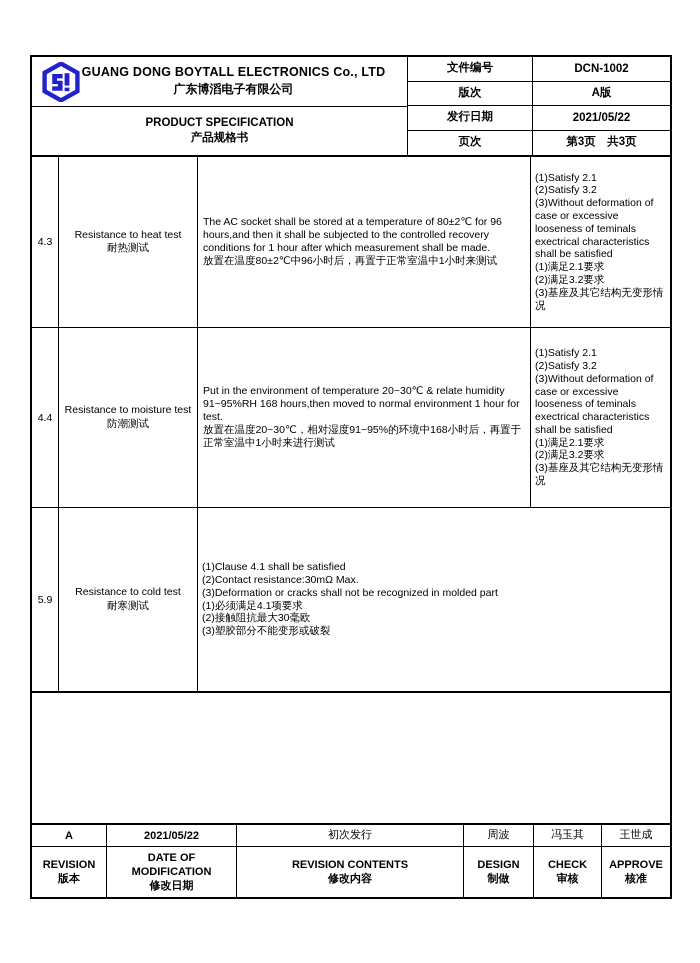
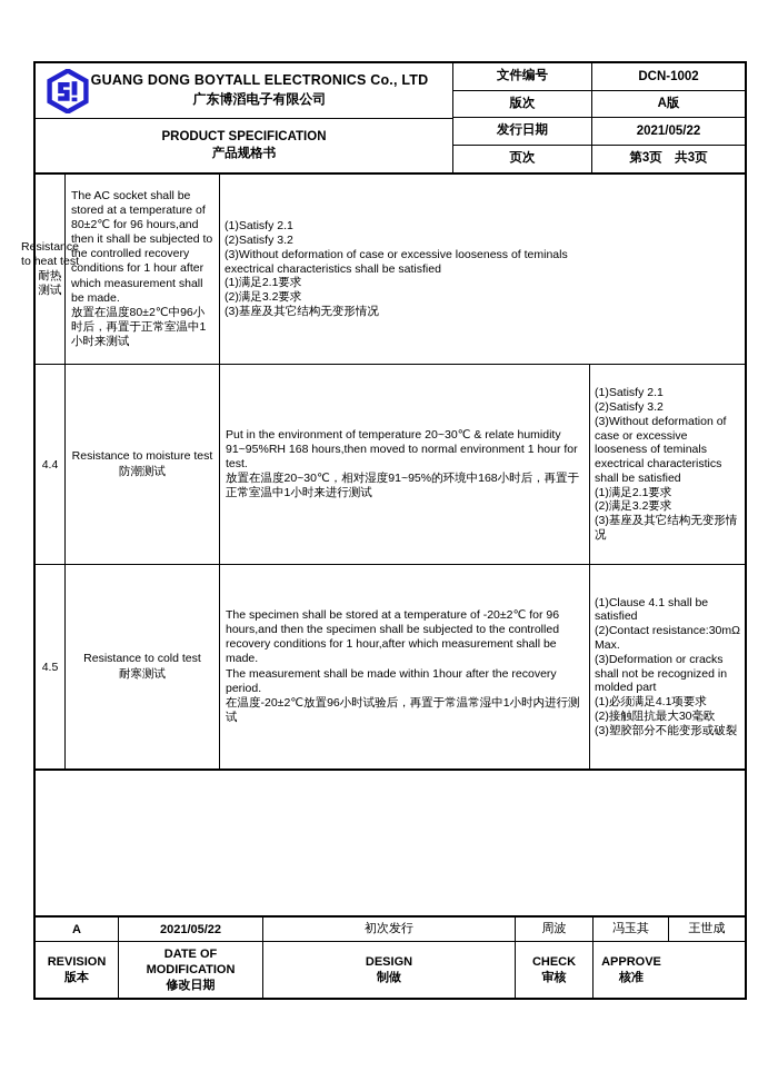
  GUANG DONG BOYTALL ELECTRONICS Co., LTD
  广东博滔电子有限公司
  PRODUCT SPECIFICATION
  产品规格书
  文件编号
  DCN-1002
  版次
  A版
  发行日期
  2021/05/22
  页次
  第3页 共3页
- 4.3
  Resistance to heat test
  耐热测试
  The AC socket shall be stored at a temperature of 80±2℃ for 96 hours,and then it shall be subjected to the controlled recovery conditions for 1 hour after which measurement shall be made.
  放置在温度80±2℃中96小时后，再置于正常室温中1小时来测试
  (1)Satisfy 2.1
  (2)Satisfy 3.2
  (3)Without deformation of case or excessive looseness of teminals exectrical characteristics shall be satisfied
  (1)满足2.1要求
  (2)满足3.2要求
  (3)基座及其它结构无变形情况
  4.4
  Resistance to moisture test
  防潮测试
  Put in the environment of temperature 20~30℃ & relate humidity 91~95%RH 168 hours,then moved to normal environment 1 hour for test.
  放置在温度20~30℃，相对湿度91~95%的环境中168小时后，再置于正常室温中1小时来进行测试
  (1)Satisfy 2.1
  (2)Satisfy 3.2
  (3)Without deformation of case or excessive looseness of teminals exectrical characteristics shall be satisfied
  (1)满足2.1要求
  (2)满足3.2要求
  (3)基座及其它结构无变形情况
- 5.9
+ 4.5
  Resistance to cold test
  耐寒测试
+ The specimen shall be stored at a temperature of -20±2℃ for 96 hours,and then the specimen shall be subjected to the controlled recovery conditions for 1 hour,after which measurement shall be made.
+ The measurement shall be made within 1hour after the recovery period.
+ 在温度-20±2℃放置96小时试验后，再置于常温常湿中1小时内进行测试
  (1)Clause 4.1 shall be satisfied
  (2)Contact resistance:30mΩ Max.
  (3)Deformation or cracks shall not be recognized in molded part
  (1)必须满足4.1项要求
  (2)接触阻抗最大30毫欧
  (3)塑胶部分不能变形或破裂
  A
  2021/05/22
  初次发行
  周波
  冯玉其
  王世成
  REVISION
  版本
  DATE OF
  MODIFICATION
  修改日期
- REVISION CONTENTS
- 修改内容
  DESIGN
  制做
  CHECK
  审核
  APPROVE
  核准
